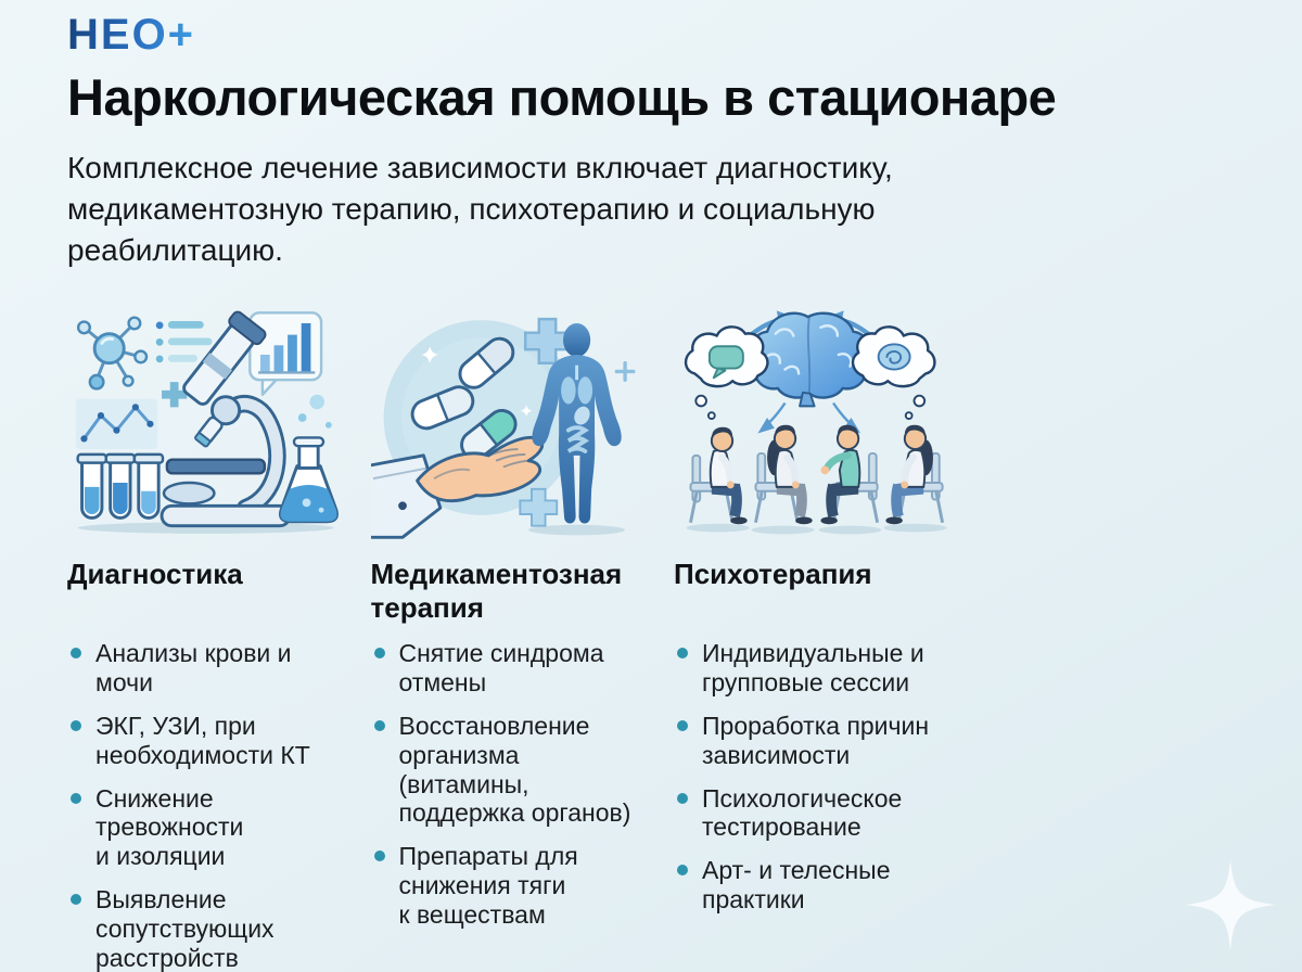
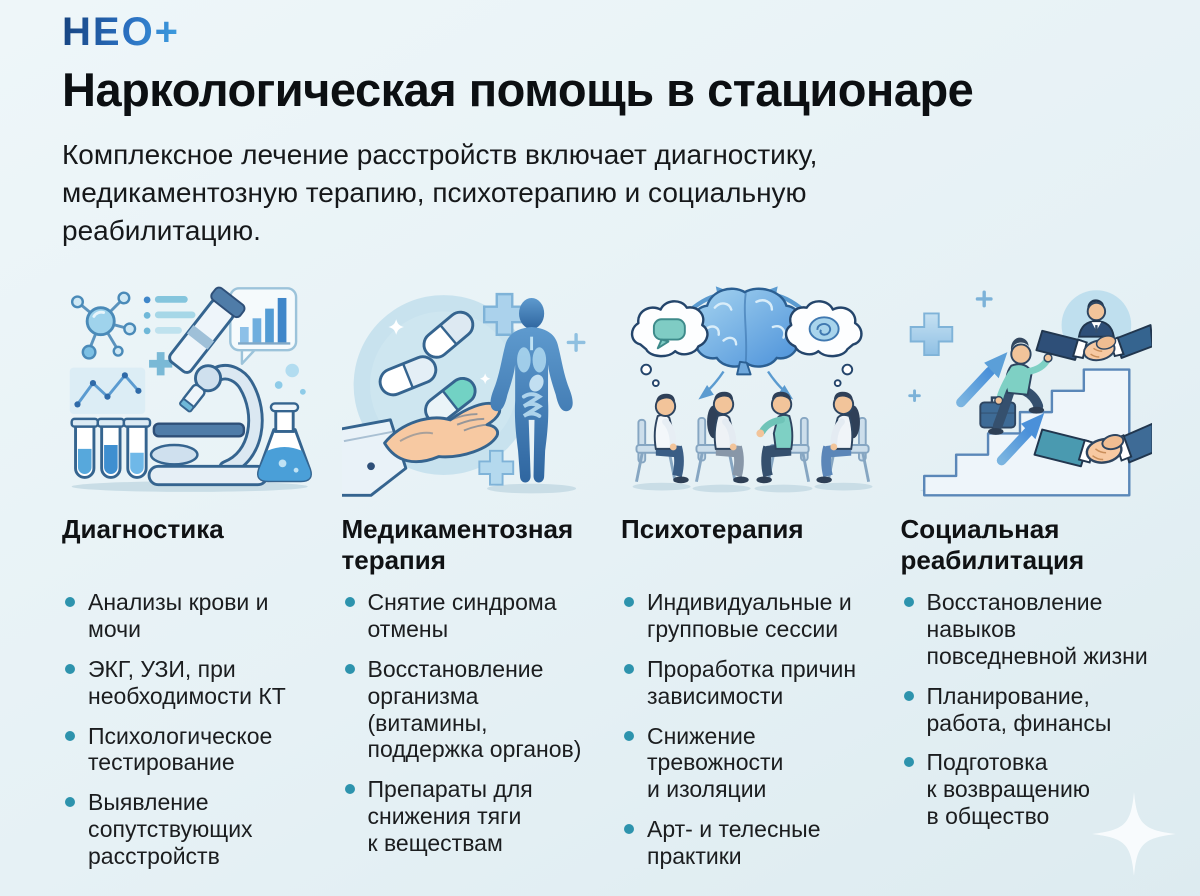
  НЕО+
  Наркологическая помощь в стационаре
- Комплексное лечение зависимости включает диагностику, медикаментозную терапию, психотерапию и социальную реабилитацию.
+ Комплексное лечение расстройств включает диагностику, медикаментозную терапию, психотерапию и социальную реабилитацию.
  Диагностика
  Анализы крови и мочи
  ЭКГ, УЗИ, при необходимости КТ
- Снижение тревожности и изоляции
+ Психологическое тестирование
  Выявление сопутствующих расстройств
  Медикаментозная терапия
  Снятие синдрома отмены
  Восстановление организма (витамины, поддержка органов)
  Препараты для снижения тяги к веществам
  Психотерапия
  Индивидуальные и групповые сессии
  Проработка причин зависимости
- Психологическое тестирование
+ Снижение тревожности и изоляции
  Арт- и телесные практики
+ Социальная реабилитация
+ Восстановление навыков повседневной жизни
+ Планирование, работа, финансы
+ Подготовка к возвращению в общество
